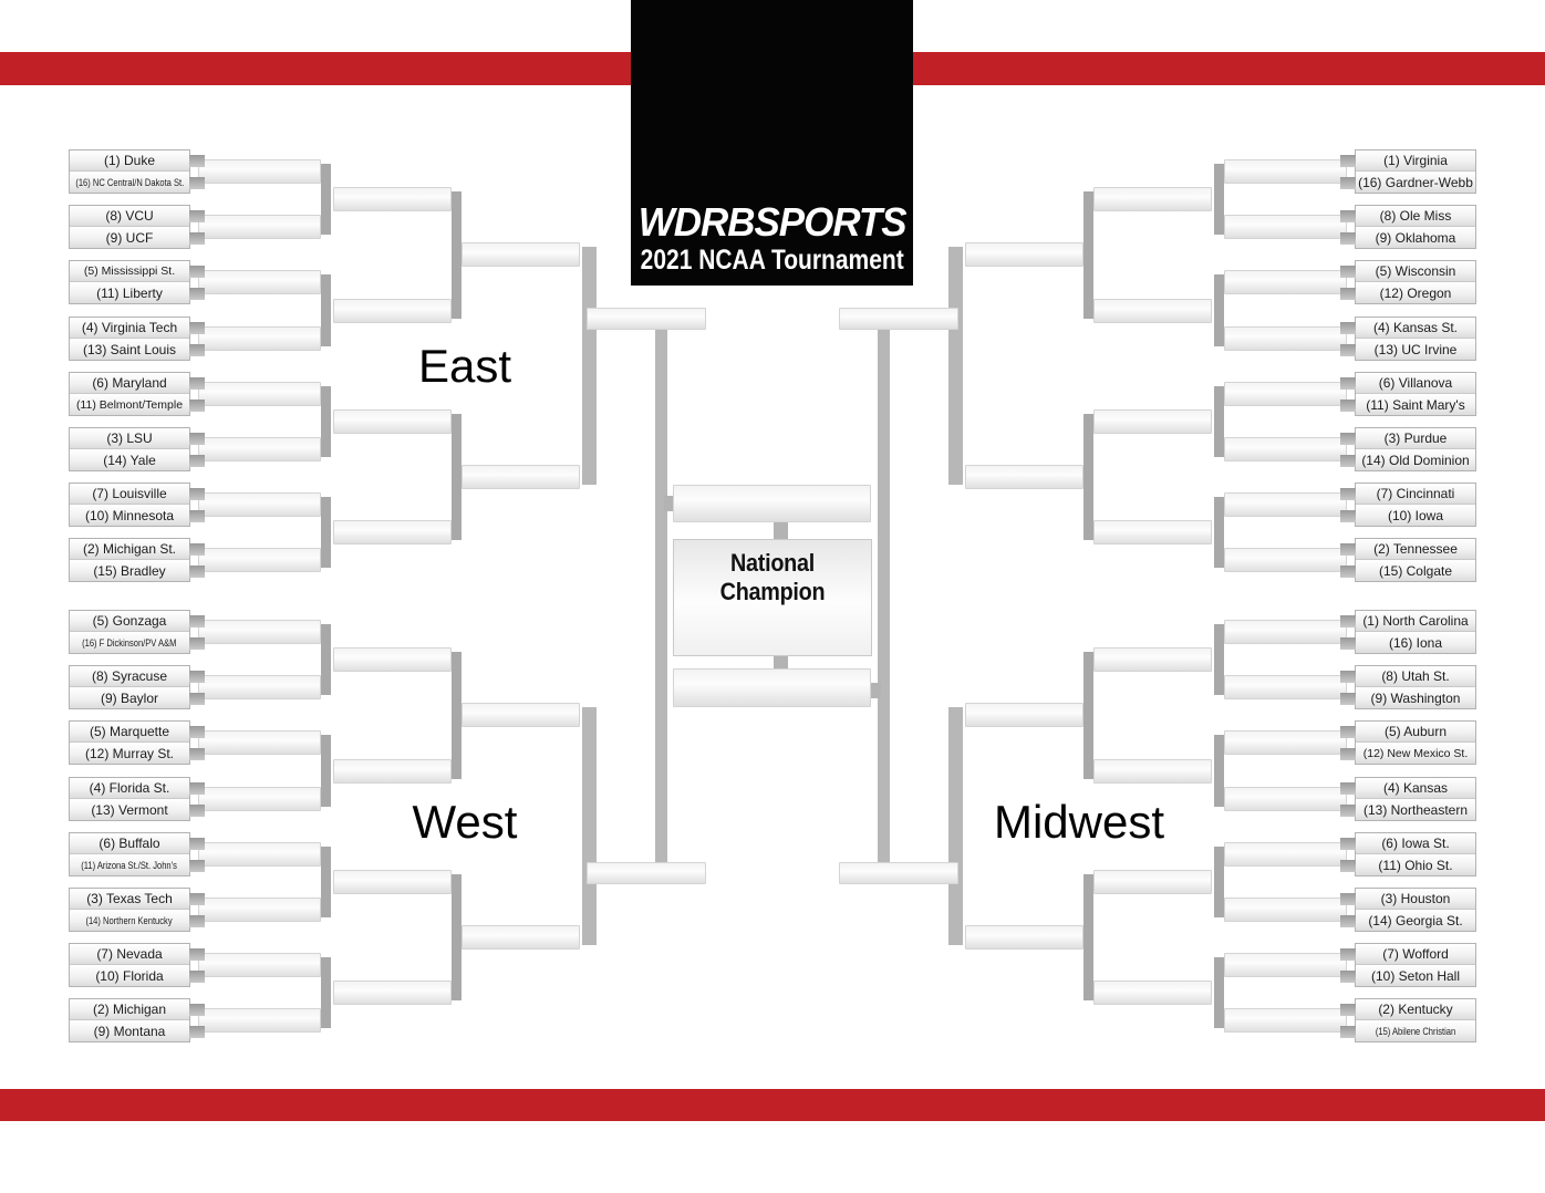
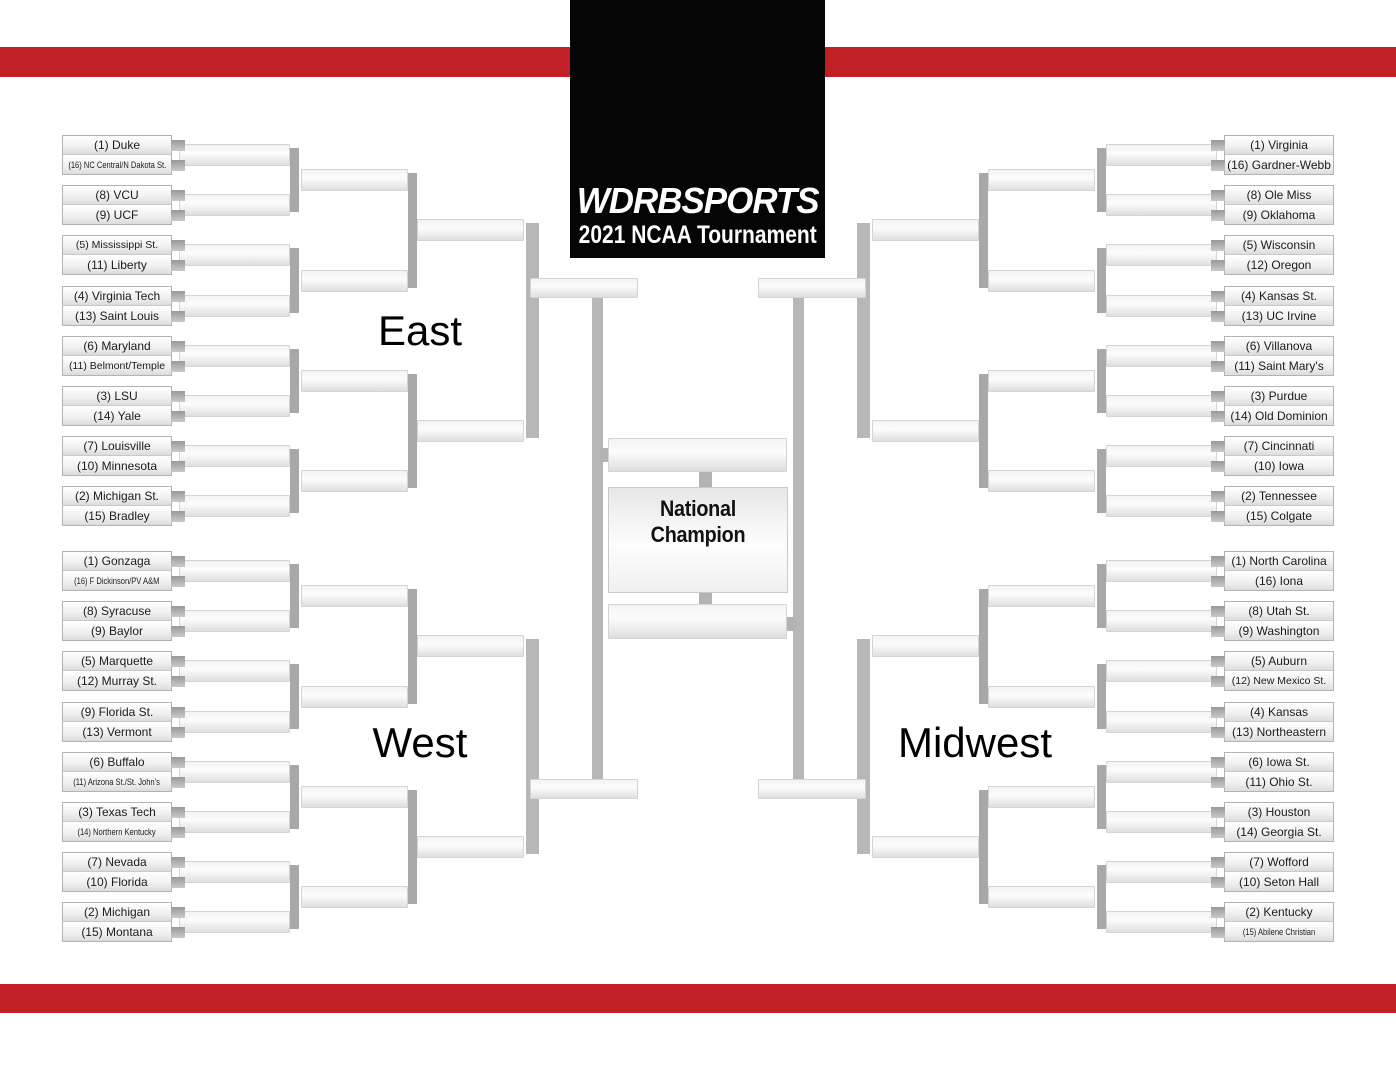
  (1) Duke
  (16) NC Central/N Dakota St.
  (8) VCU
  (9) UCF
  (5) Mississippi St.
  (11) Liberty
  (4) Virginia Tech
  (13) Saint Louis
  (6) Maryland
  (11) Belmont/Temple
  (3) LSU
  (14) Yale
  (7) Louisville
  (10) Minnesota
  (2) Michigan St.
  (15) Bradley
  (1) Virginia
  (16) Gardner-Webb
  (8) Ole Miss
  (9) Oklahoma
  (5) Wisconsin
  (12) Oregon
  (4) Kansas St.
  (13) UC Irvine
  (6) Villanova
  (11) Saint Mary's
  (3) Purdue
  (14) Old Dominion
  (7) Cincinnati
  (10) Iowa
  (2) Tennessee
  (15) Colgate
- (5) Gonzaga
+ (1) Gonzaga
  (16) F Dickinson/PV A&M
  (8) Syracuse
  (9) Baylor
  (5) Marquette
  (12) Murray St.
- (4) Florida St.
+ (9) Florida St.
  (13) Vermont
  (6) Buffalo
  (11) Arizona St./St. John's
  (3) Texas Tech
  (14) Northern Kentucky
  (7) Nevada
  (10) Florida
  (2) Michigan
- (9) Montana
+ (15) Montana
  (1) North Carolina
  (16) Iona
  (8) Utah St.
  (9) Washington
  (5) Auburn
  (12) New Mexico St.
  (4) Kansas
  (13) Northeastern
  (6) Iowa St.
  (11) Ohio St.
  (3) Houston
  (14) Georgia St.
  (7) Wofford
  (10) Seton Hall
  (2) Kentucky
  (15) Abilene Christian
  WDRBSPORTS
  2021 NCAA Tournament
  East
  West
  Midwest
  National Champion
